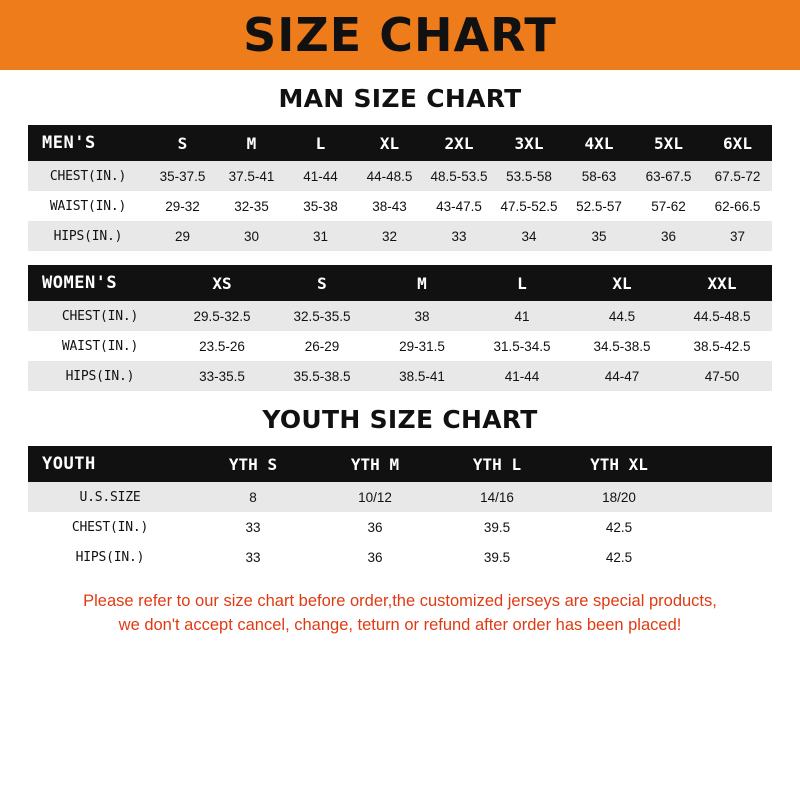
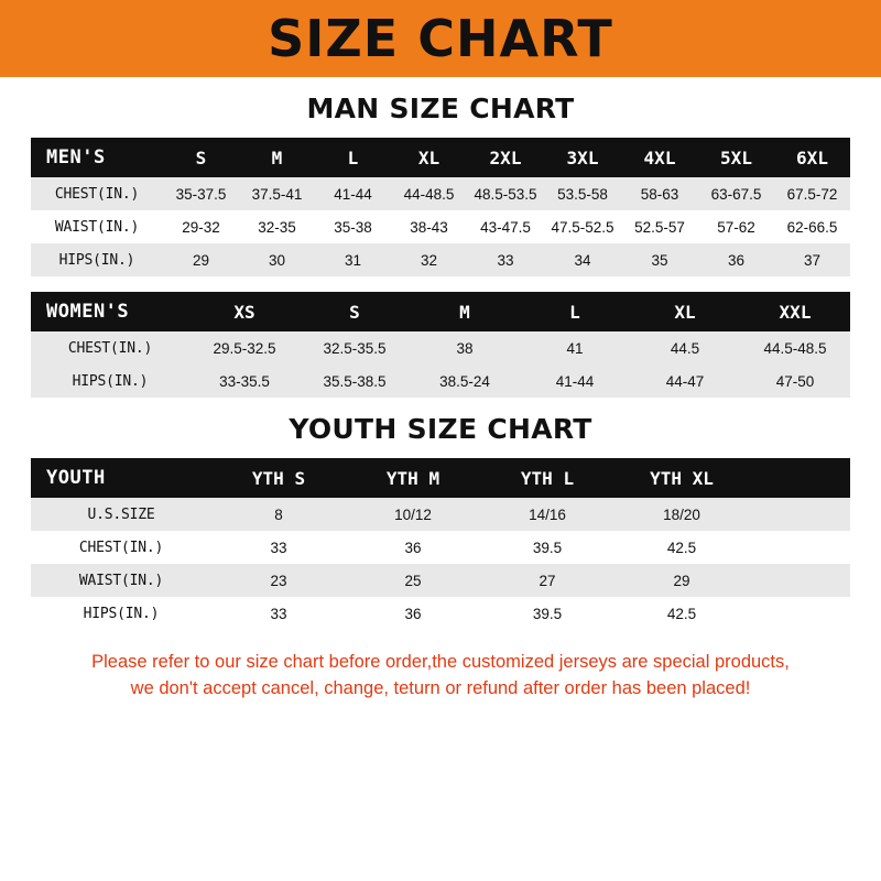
  SIZE CHART
  MAN SIZE CHART
  MEN'S	S	M	L	XL	2XL	3XL	4XL	5XL	6XL
  CHEST(IN.)	35-37.5	37.5-41	41-44	44-48.5	48.5-53.5	53.5-58	58-63	63-67.5	67.5-72
  WAIST(IN.)	29-32	32-35	35-38	38-43	43-47.5	47.5-52.5	52.5-57	57-62	62-66.5
  HIPS(IN.)	29	30	31	32	33	34	35	36	37
  WOMEN'S	XS	S	M	L	XL	XXL
  CHEST(IN.)	29.5-32.5	32.5-35.5	38	41	44.5	44.5-48.5
- WAIST(IN.)	23.5-26	26-29	29-31.5	31.5-34.5	34.5-38.5	38.5-42.5
- HIPS(IN.)	33-35.5	35.5-38.5	38.5-41	41-44	44-47	47-50
+ HIPS(IN.)	33-35.5	35.5-38.5	38.5-24	41-44	44-47	47-50
  YOUTH SIZE CHART
  YOUTH	YTH S	YTH M	YTH L	YTH XL
  U.S.SIZE	8	10/12	14/16	18/20
  CHEST(IN.)	33	36	39.5	42.5
+ WAIST(IN.)	23	25	27	29
  HIPS(IN.)	33	36	39.5	42.5
  Please refer to our size chart before order,the customized jerseys are special products,
  we don't accept cancel, change, teturn or refund after order has been placed!
